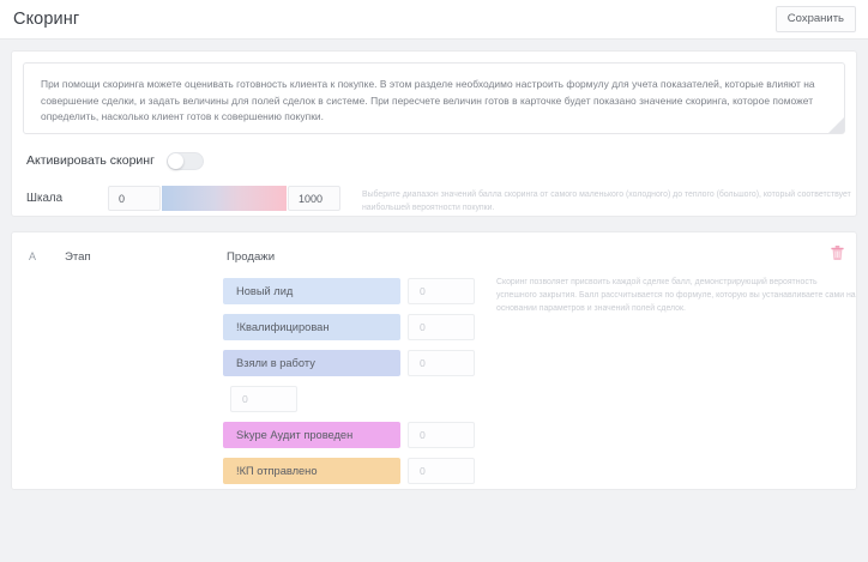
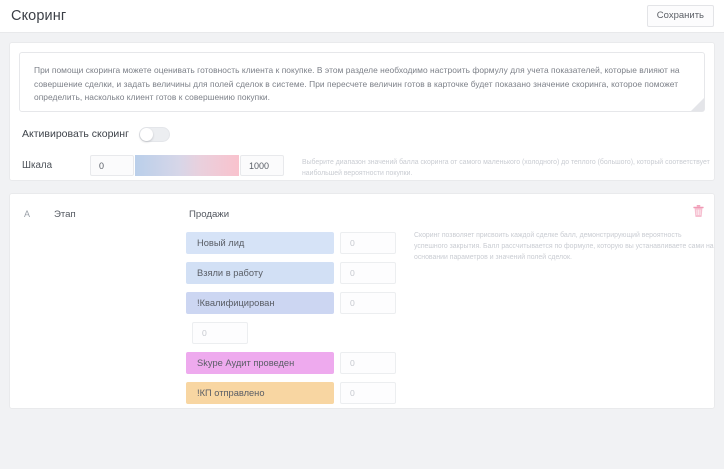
  Скоринг
  Сохранить
  При помощи скоринга можете оценивать готовность клиента к покупке. В этом разделе необходимо настроить формулу для учета показателей, которые влияют на совершение сделки, и задать величины для полей сделок в системе. При пересчете величин готов в карточке будет показано значение скоринга, которое поможет определить, насколько клиент готов к совершению покупки.
  Активировать скоринг
  Шкала
  0
  1000
  A
  Этап
  Продажи
  Новый лид
  0
- !Квалифицирован
+ Взяли в работу
  0
- Взяли в работу
+ !Квалифицирован
  0
  0
  Skype Аудит проведен
  0
  !КП отправлено
  0
